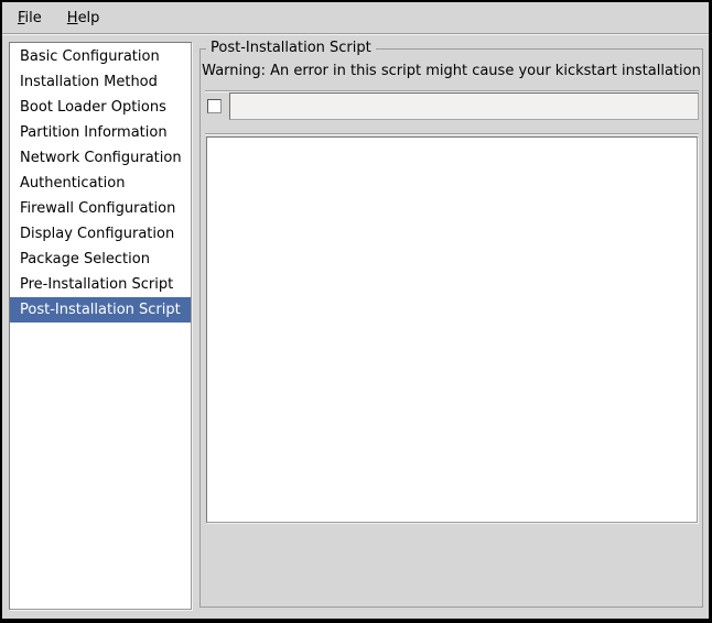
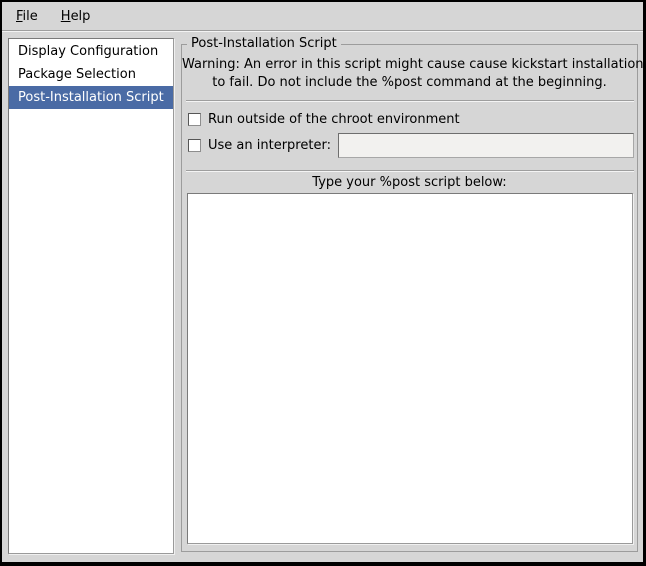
  File
  Help
- Basic Configuration
- Installation Method
- Boot Loader Options
- Partition Information
- Network Configuration
- Authentication
- Firewall Configuration
  Display Configuration
  Package Selection
- Pre-Installation Script
  Post-Installation Script
  Post-Installation Script
- Warning: An error in this script might cause your kickstart installation
+ Warning: An error in this script might cause cause kickstart installation
+ to fail. Do not include the %post command at the beginning.
+ Run outside of the chroot environment
+ Use an interpreter:
+ Type your %post script below:
